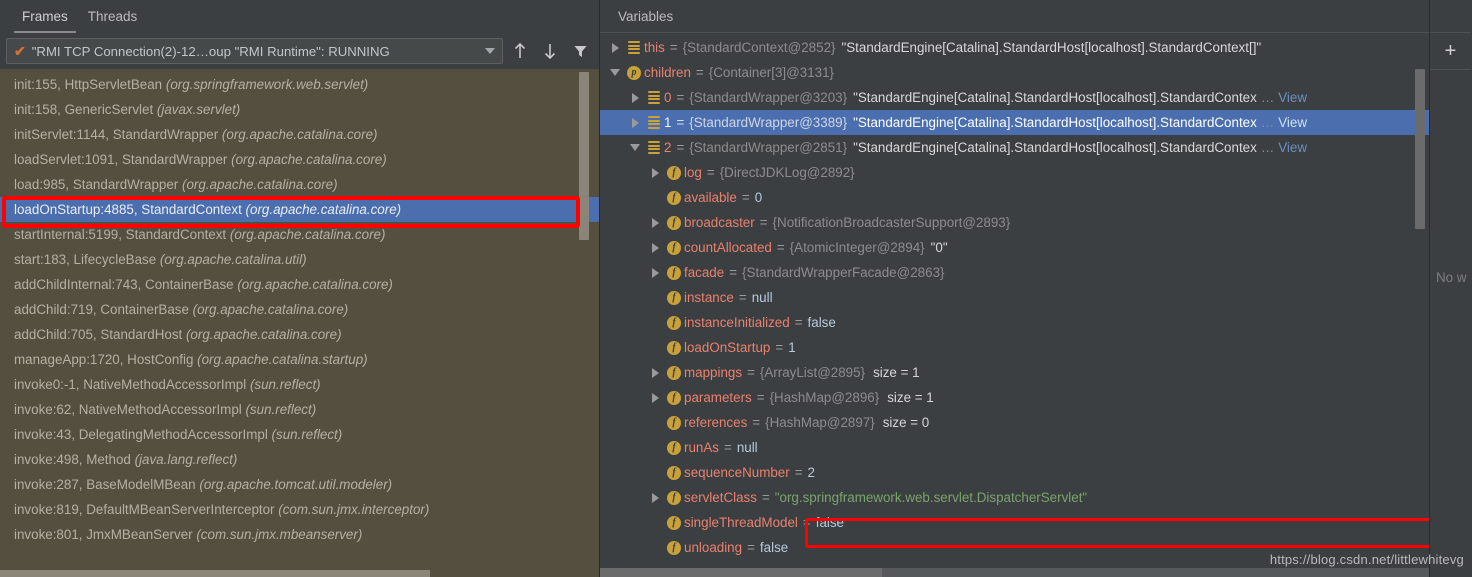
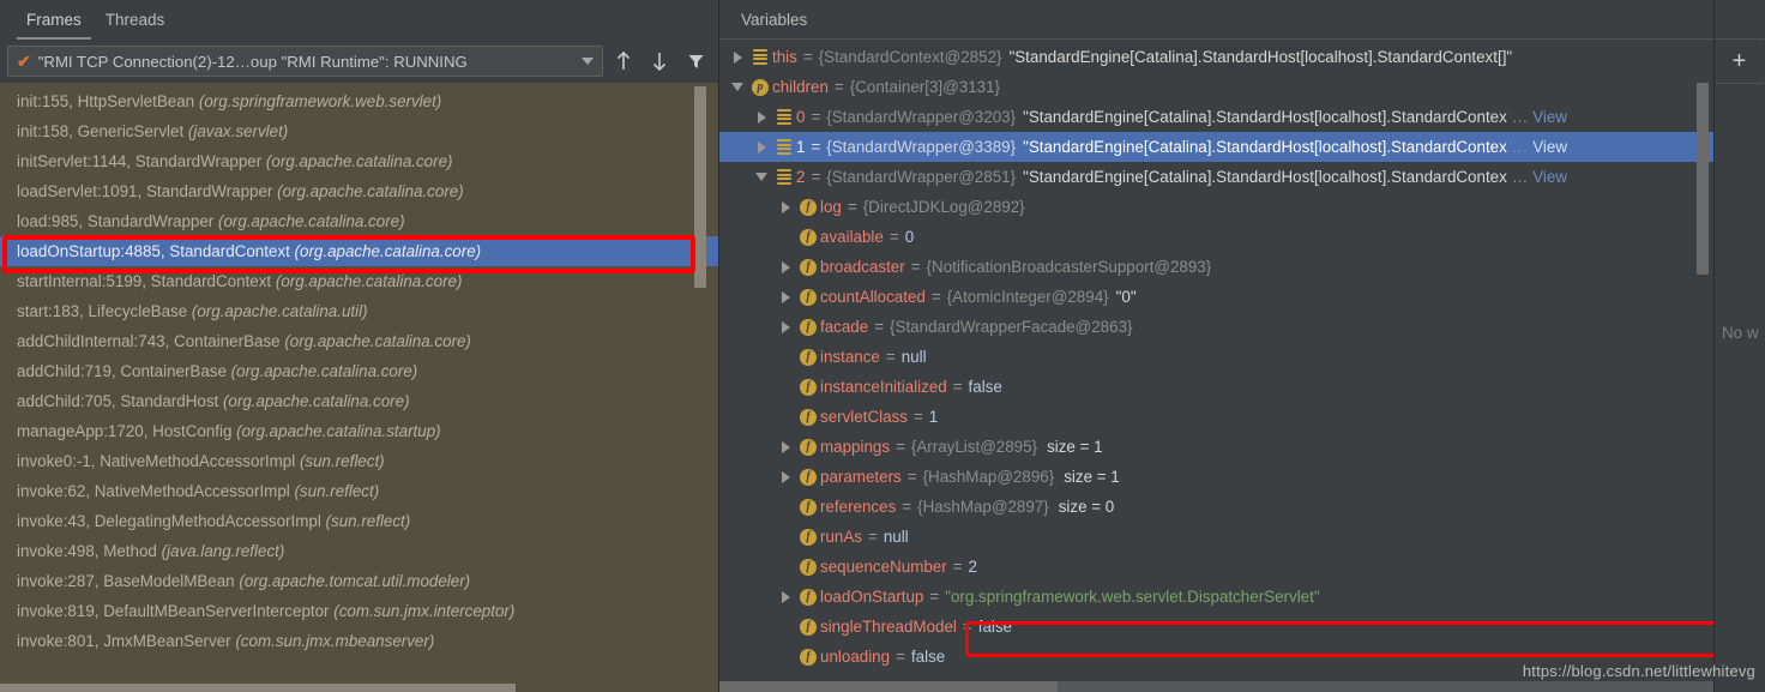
  Frames
  Threads
  ✔
  "RMI TCP Connection(2)-12…oup "RMI Runtime": RUNNING
  init:155, HttpServletBean (org.springframework.web.servlet)
  init:158, GenericServlet (javax.servlet)
  initServlet:1144, StandardWrapper (org.apache.catalina.core)
  loadServlet:1091, StandardWrapper (org.apache.catalina.core)
  load:985, StandardWrapper (org.apache.catalina.core)
  loadOnStartup:4885, StandardContext (org.apache.catalina.core)
  startInternal:5199, StandardContext (org.apache.catalina.core)
  start:183, LifecycleBase (org.apache.catalina.util)
  addChildInternal:743, ContainerBase (org.apache.catalina.core)
  addChild:719, ContainerBase (org.apache.catalina.core)
  addChild:705, StandardHost (org.apache.catalina.core)
  manageApp:1720, HostConfig (org.apache.catalina.startup)
  invoke0:-1, NativeMethodAccessorImpl (sun.reflect)
  invoke:62, NativeMethodAccessorImpl (sun.reflect)
  invoke:43, DelegatingMethodAccessorImpl (sun.reflect)
  invoke:498, Method (java.lang.reflect)
  invoke:287, BaseModelMBean (org.apache.tomcat.util.modeler)
  invoke:819, DefaultMBeanServerInterceptor (com.sun.jmx.interceptor)
  invoke:801, JmxMBeanServer (com.sun.jmx.mbeanserver)
  Variables
  this
  =
  {StandardContext@2852}
  "StandardEngine[Catalina].StandardHost[localhost].StandardContext[]"
  p
  children
  =
  {Container[3]@3131}
  0
  =
  {StandardWrapper@3203}
  "StandardEngine[Catalina].StandardHost[localhost].StandardContex
  …
  View
  1
  =
  {StandardWrapper@3389}
  "StandardEngine[Catalina].StandardHost[localhost].StandardContex
  …
  View
  2
  =
  {StandardWrapper@2851}
  "StandardEngine[Catalina].StandardHost[localhost].StandardContex
  …
  View
  f
  log
  =
  {DirectJDKLog@2892}
  f
  available
  =
  0
  f
  broadcaster
  =
  {NotificationBroadcasterSupport@2893}
  f
  countAllocated
  =
  {AtomicInteger@2894}
  "0"
  f
  facade
  =
  {StandardWrapperFacade@2863}
  f
  instance
  =
  null
  f
  instanceInitialized
  =
  false
  f
- loadOnStartup
+ servletClass
  =
  1
  f
  mappings
  =
  {ArrayList@2895}
  size = 1
  f
  parameters
  =
  {HashMap@2896}
  size = 1
  f
  references
  =
  {HashMap@2897}
  size = 0
  f
  runAs
  =
  null
  f
  sequenceNumber
  =
  2
  f
- servletClass
+ loadOnStartup
  =
  "org.springframework.web.servlet.DispatcherServlet"
  f
  singleThreadModel
  =
  false
  f
  unloading
  =
  false
  +
  No w
  https://blog.csdn.net/littlewhitevg
